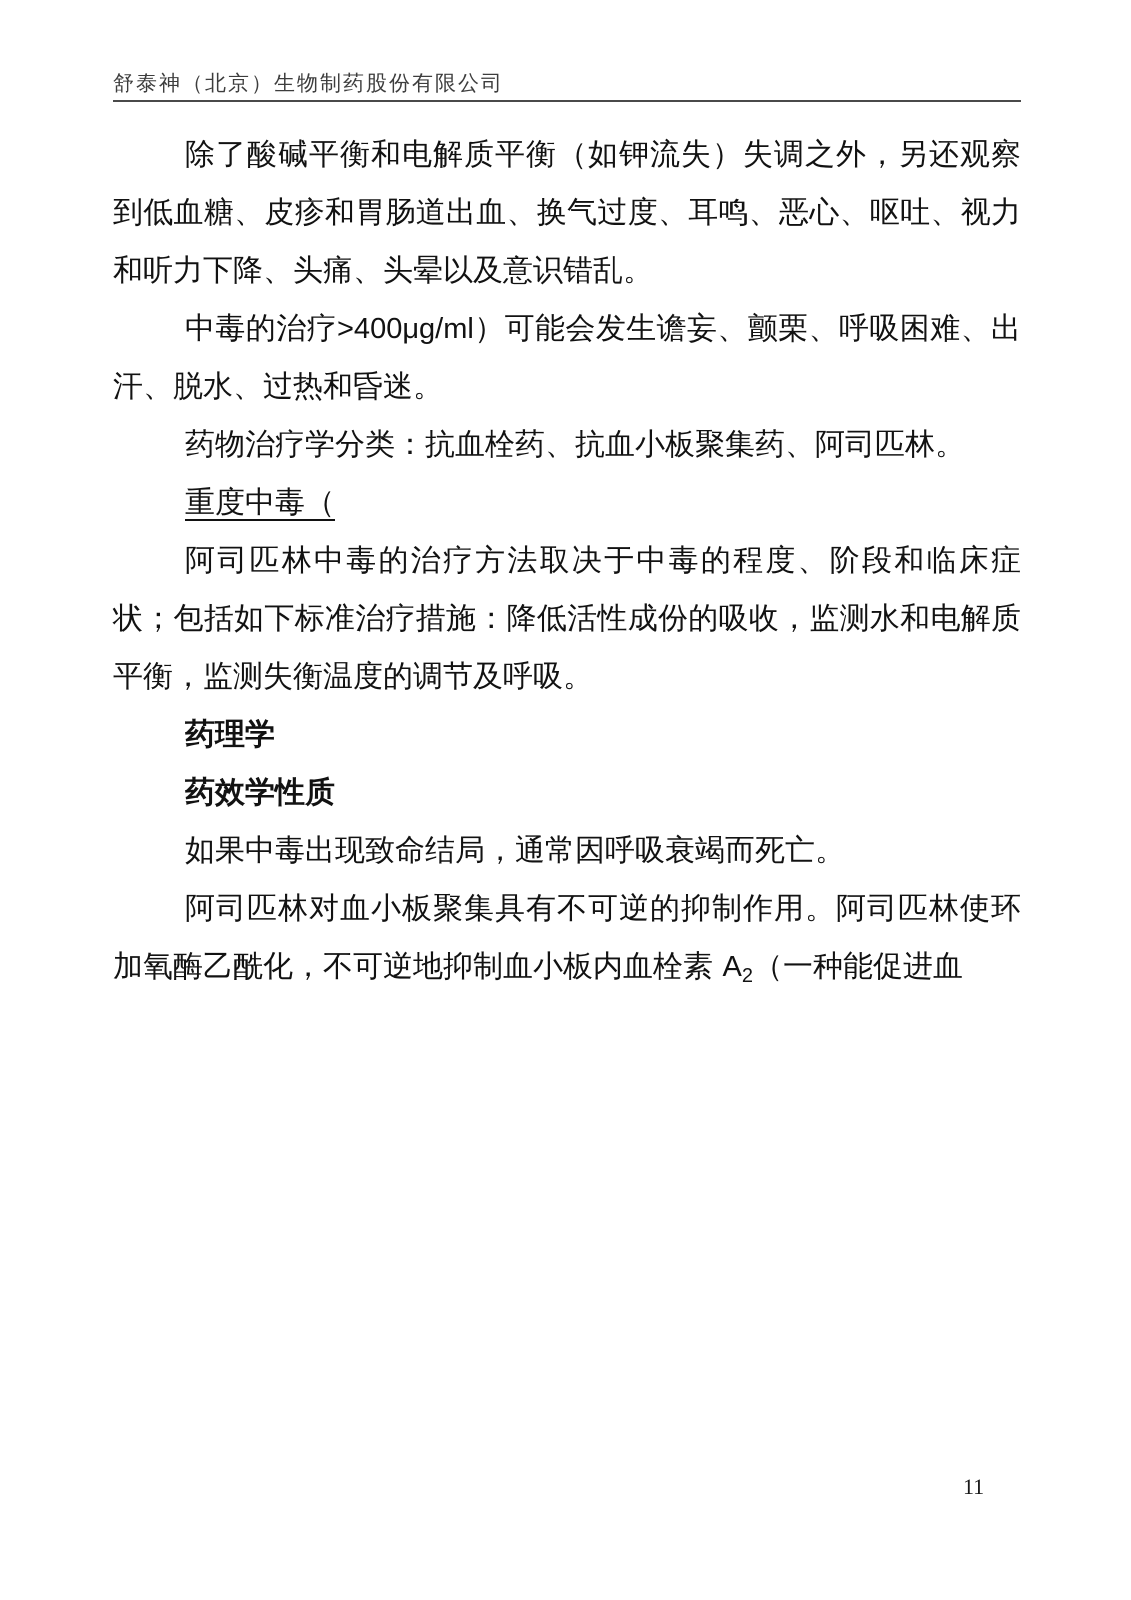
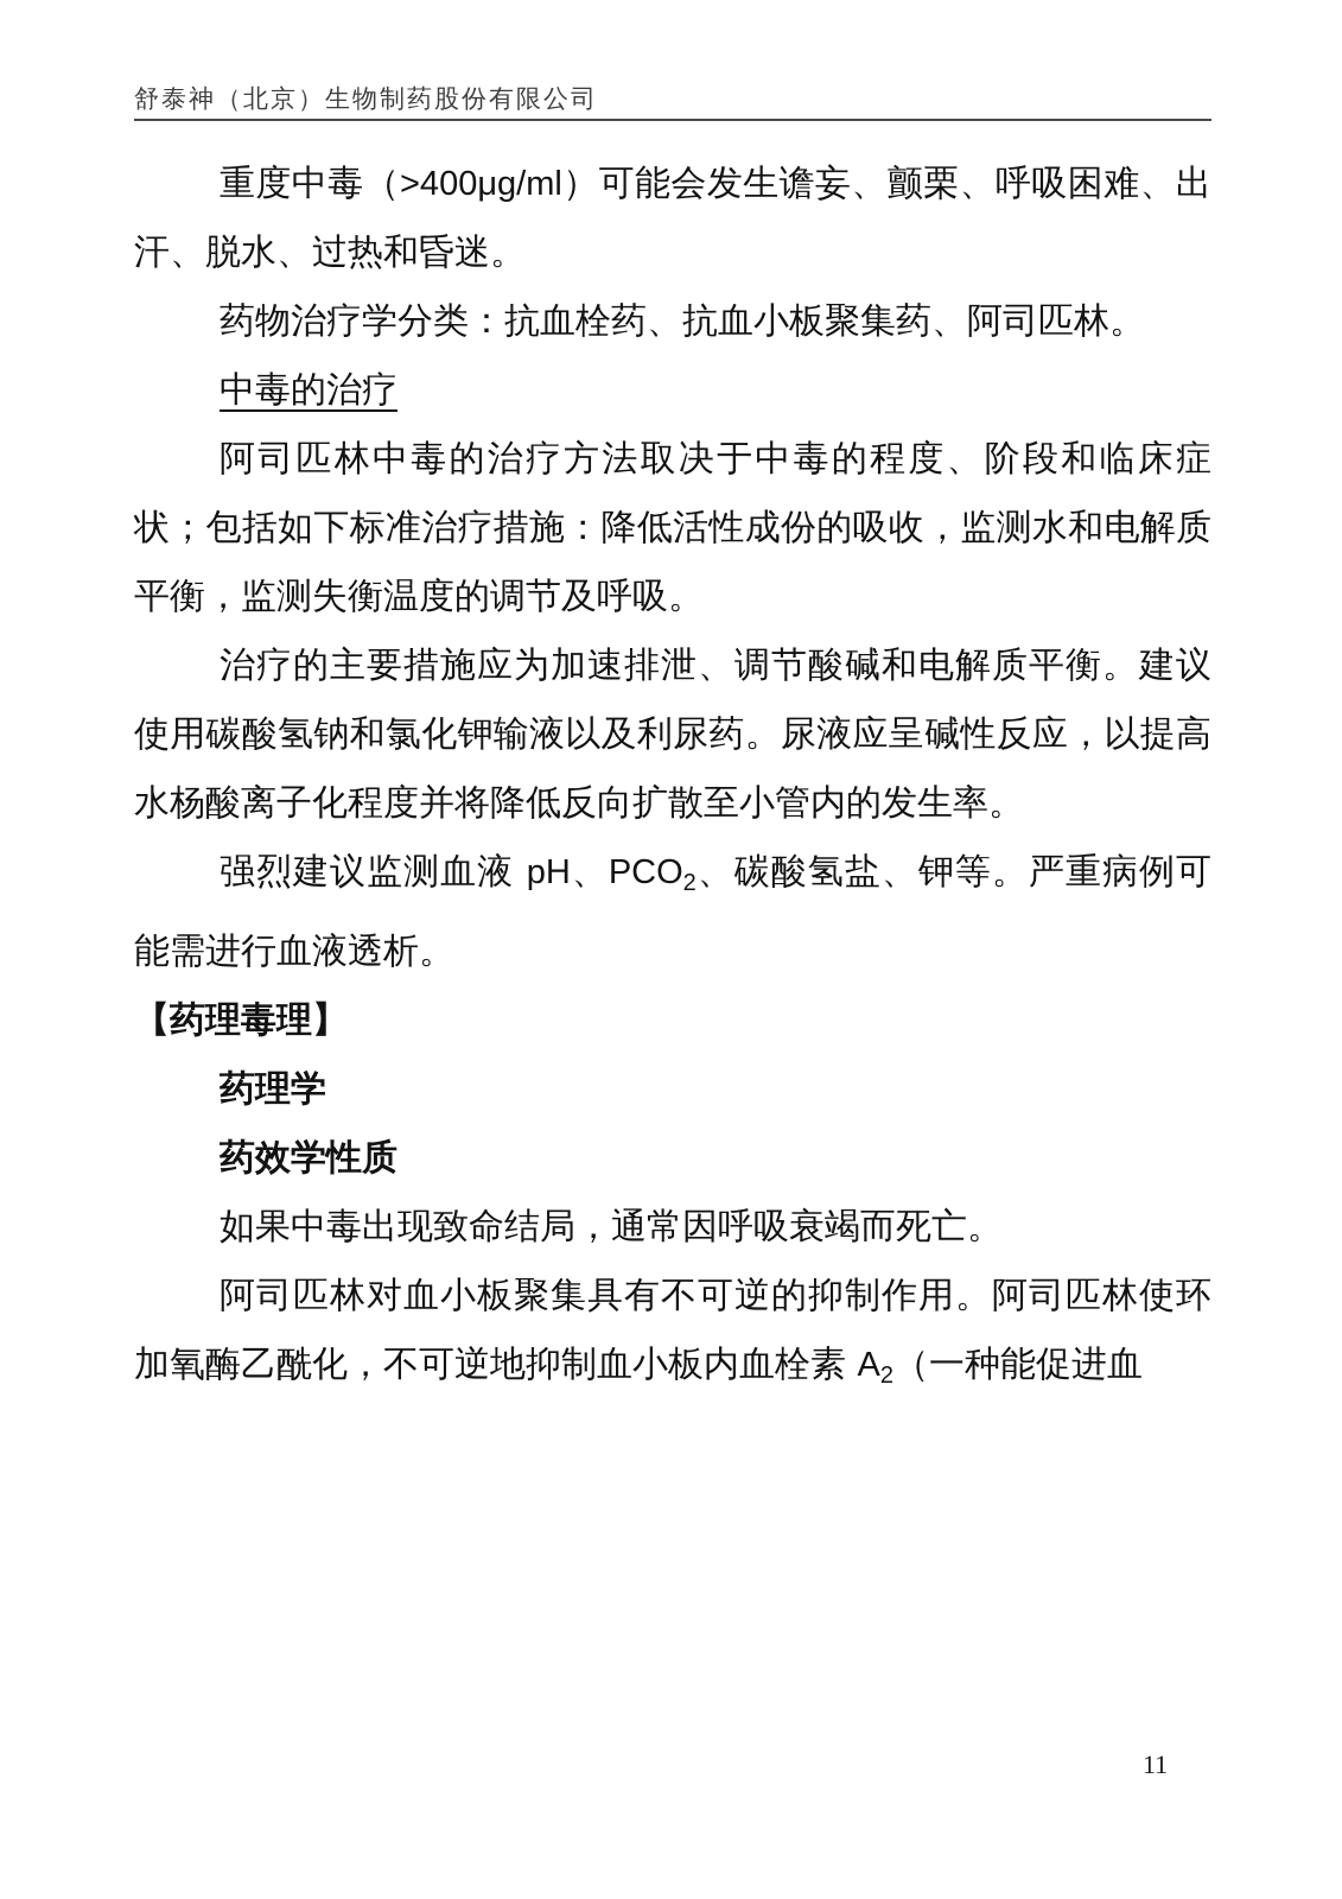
  舒泰神（北京）生物制药股份有限公司
- 除了酸碱平衡和电解质平衡（如钾流失）失调之外，另还观察到低血糖、皮疹和胃肠道出血、换气过度、耳鸣、恶心、呕吐、视力和听力下降、头痛、头晕以及意识错乱。
- 中毒的治疗>400μg/ml）可能会发生谵妄、颤栗、呼吸困难、出汗、脱水、过热和昏迷。
+ 重度中毒（>400μg/ml）可能会发生谵妄、颤栗、呼吸困难、出汗、脱水、过热和昏迷。
  药物治疗学分类：抗血栓药、抗血小板聚集药、阿司匹林。
- 重度中毒（
+ 中毒的治疗
  阿司匹林中毒的治疗方法取决于中毒的程度、阶段和临床症状；包括如下标准治疗措施：降低活性成份的吸收，监测水和电解质平衡，监测失衡温度的调节及呼吸。
+ 治疗的主要措施应为加速排泄、调节酸碱和电解质平衡。建议使用碳酸氢钠和氯化钾输液以及利尿药。尿液应呈碱性反应，以提高水杨酸离子化程度并将降低反向扩散至小管内的发生率。
+ 强烈建议监测血液 pH、PCO2、碳酸氢盐、钾等。严重病例可能需进行血液透析。
+ 【药理毒理】
  药理学
  药效学性质
  如果中毒出现致命结局，通常因呼吸衰竭而死亡。
  阿司匹林对血小板聚集具有不可逆的抑制作用。阿司匹林使环加氧酶乙酰化，不可逆地抑制血小板内血栓素 A2（一种能促进血
  11
